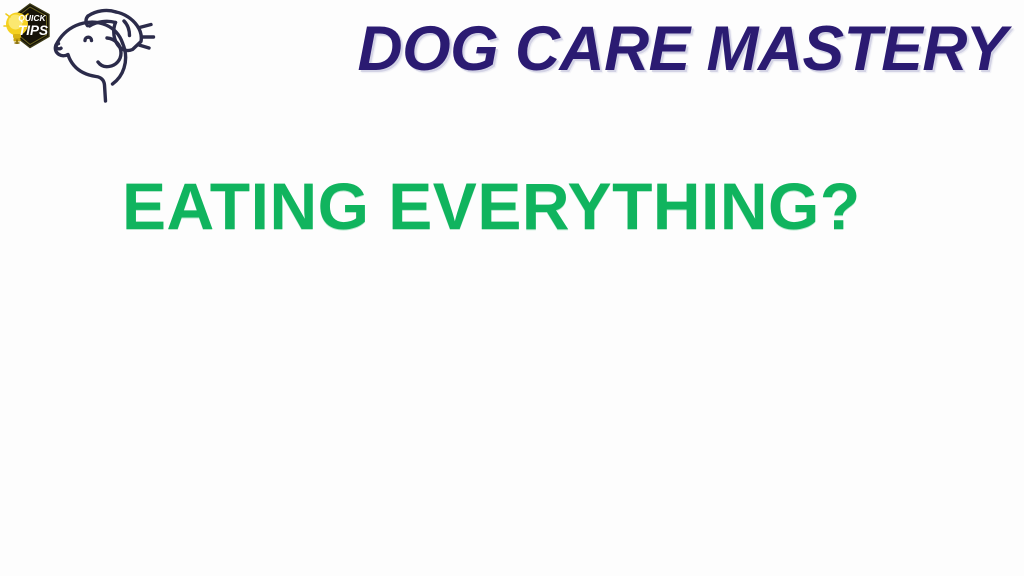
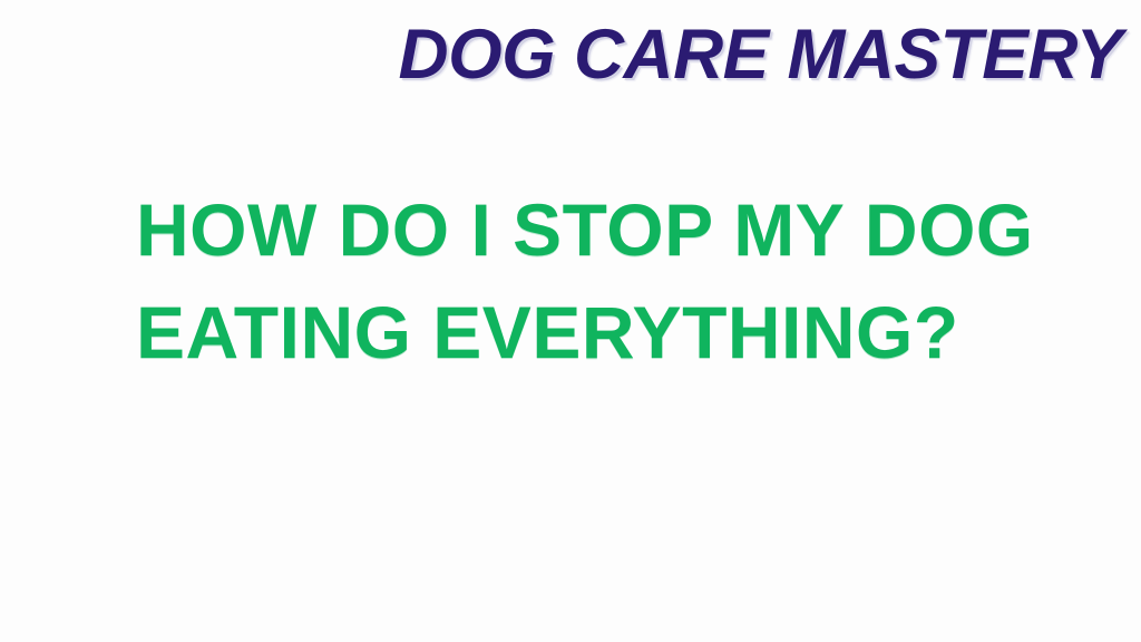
- QUICK
- TIPS
  DOG CARE MASTERY
+ HOW DO I STOP MY DOG
  EATING EVERYTHING?
